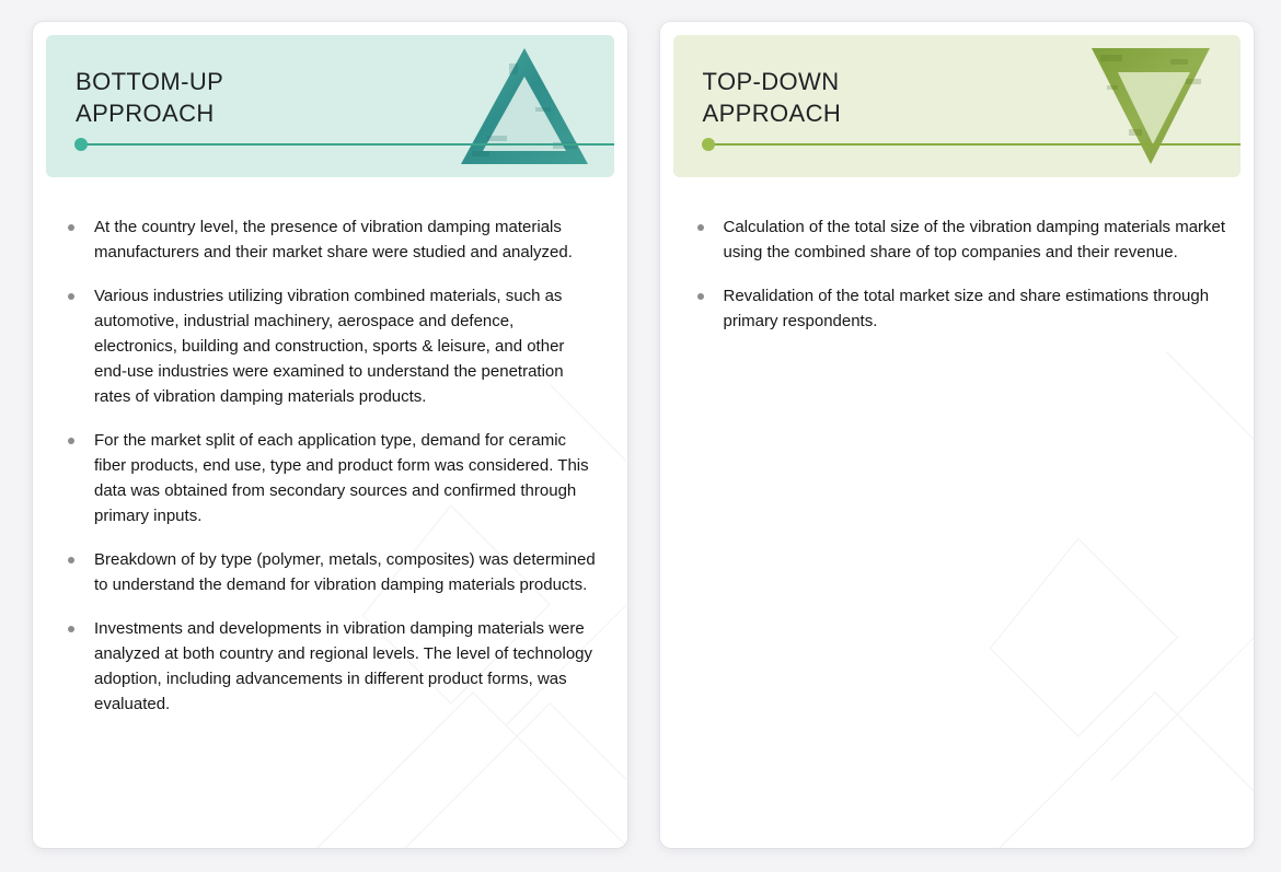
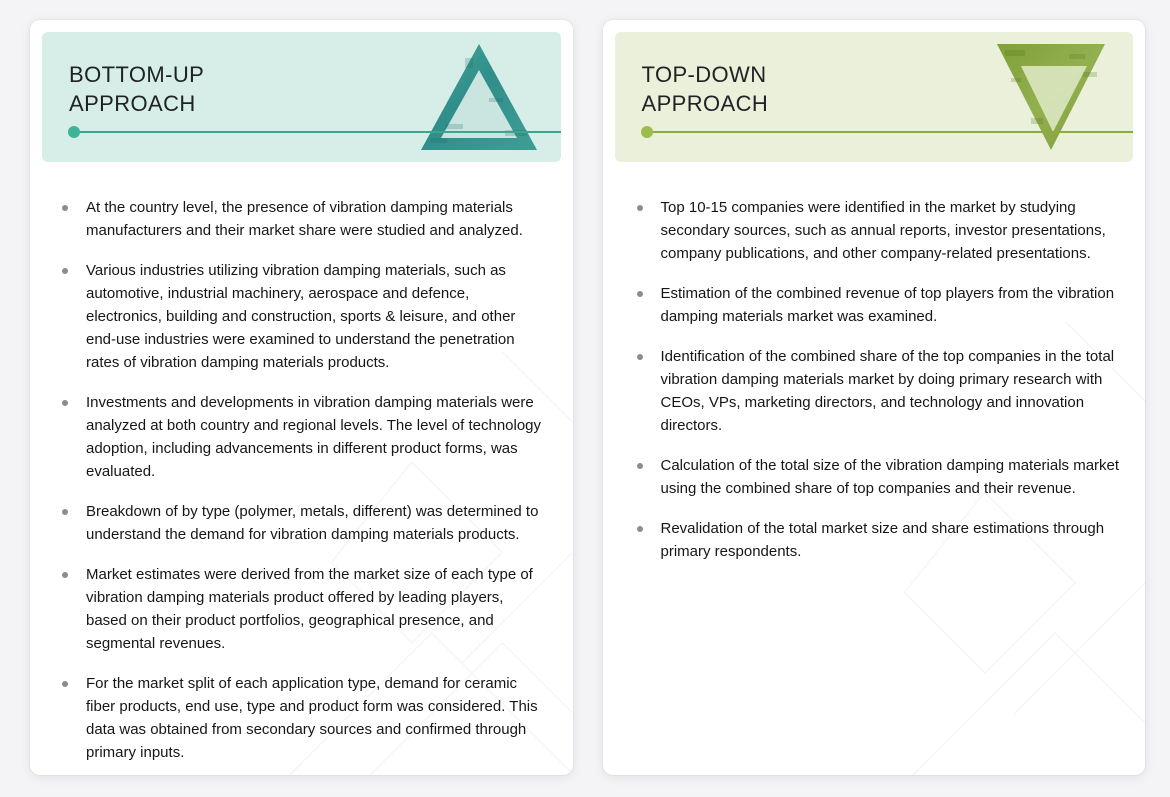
  BOTTOM-UP
  APPROACH
  At the country level, the presence of vibration damping materials manufacturers and their market share were studied and analyzed.
- Various industries utilizing vibration combined materials, such as automotive, industrial machinery, aerospace and defence, electronics, building and construction, sports & leisure, and other end-use industries were examined to understand the penetration rates of vibration damping materials products.
+ Various industries utilizing vibration damping materials, such as automotive, industrial machinery, aerospace and defence, electronics, building and construction, sports & leisure, and other end-use industries were examined to understand the penetration rates of vibration damping materials products.
- For the market split of each application type, demand for ceramic fiber products, end use, type and product form was considered. This data was obtained from secondary sources and confirmed through primary inputs.
+ Investments and developments in vibration damping materials were analyzed at both country and regional levels. The level of technology adoption, including advancements in different product forms, was evaluated.
- Breakdown of by type (polymer, metals, composites) was determined to understand the demand for vibration damping materials products.
+ Breakdown of by type (polymer, metals, different) was determined to understand the demand for vibration damping materials products.
+ Market estimates were derived from the market size of each type of vibration damping materials product offered by leading players, based on their product portfolios, geographical presence, and segmental revenues.
- Investments and developments in vibration damping materials were analyzed at both country and regional levels. The level of technology adoption, including advancements in different product forms, was evaluated.
+ For the market split of each application type, demand for ceramic fiber products, end use, type and product form was considered. This data was obtained from secondary sources and confirmed through primary inputs.
  TOP-DOWN
  APPROACH
+ Top 10-15 companies were identified in the market by studying secondary sources, such as annual reports, investor presentations, company publications, and other company-related presentations.
+ Estimation of the combined revenue of top players from the vibration damping materials market was examined.
+ Identification of the combined share of the top companies in the total vibration damping materials market by doing primary research with CEOs, VPs, marketing directors, and technology and innovation directors.
  Calculation of the total size of the vibration damping materials market using the combined share of top companies and their revenue.
  Revalidation of the total market size and share estimations through primary respondents.
